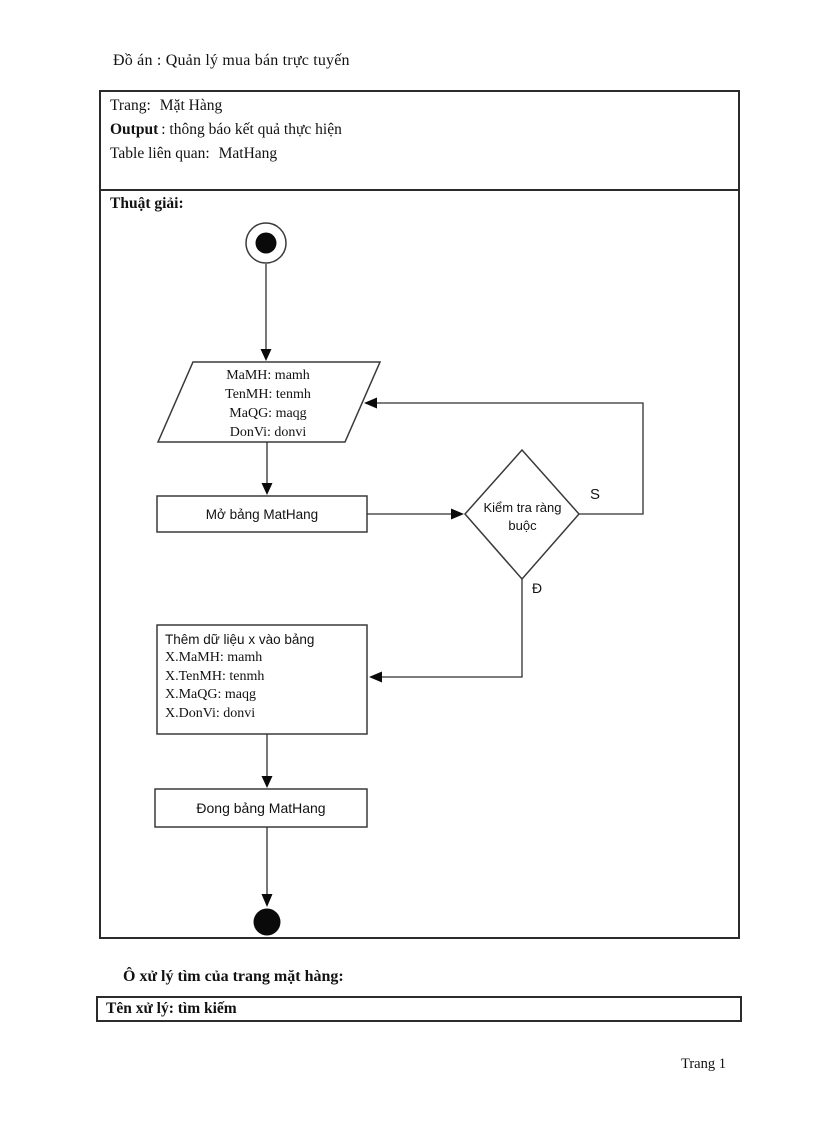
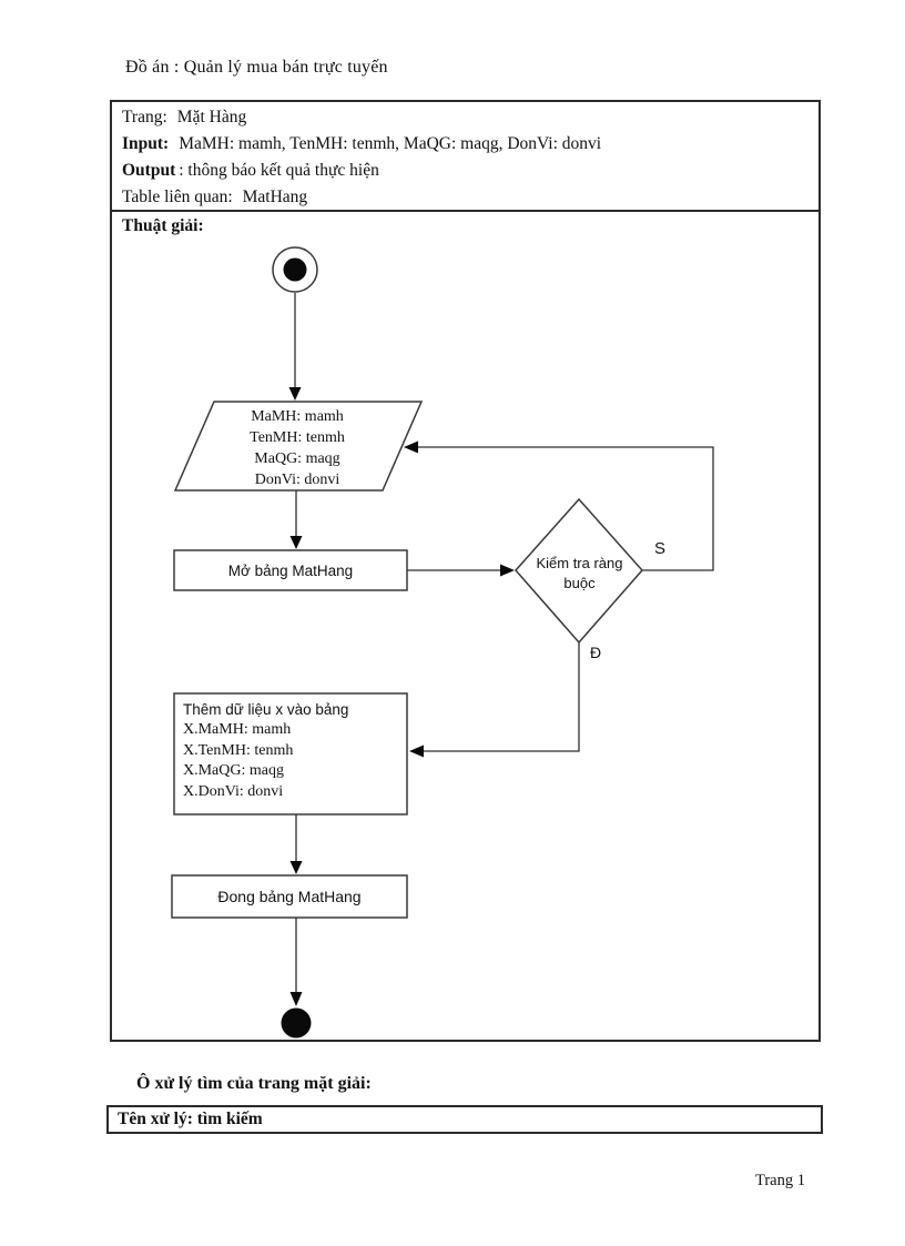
  Đồ án : Quản lý mua bán trực tuyến
  Trang:
  Mặt Hàng
+ Input:
+ MaMH: mamh, TenMH: tenmh, MaQG: maqg, DonVi: donvi
  Output
  : thông báo kết quả thực hiện
  Table liên quan:
  MatHang
  Thuật giải:
  MaMH: mamh
  TenMH: tenmh
  MaQG: maqg
  DonVi: donvi
  Mở bảng MatHang
  Kiểm tra ràng buộc
  S
  Đ
  Thêm dữ liệu x vào bảng
  X.MaMH: mamh
  X.TenMH: tenmh
  X.MaQG: maqg
  X.DonVi: donvi
  Đong bảng MatHang
- Ô xử lý tìm của trang mặt hàng:
+ Ô xử lý tìm của trang mặt giải:
  Tên xử lý: tìm kiếm
  Trang 1
